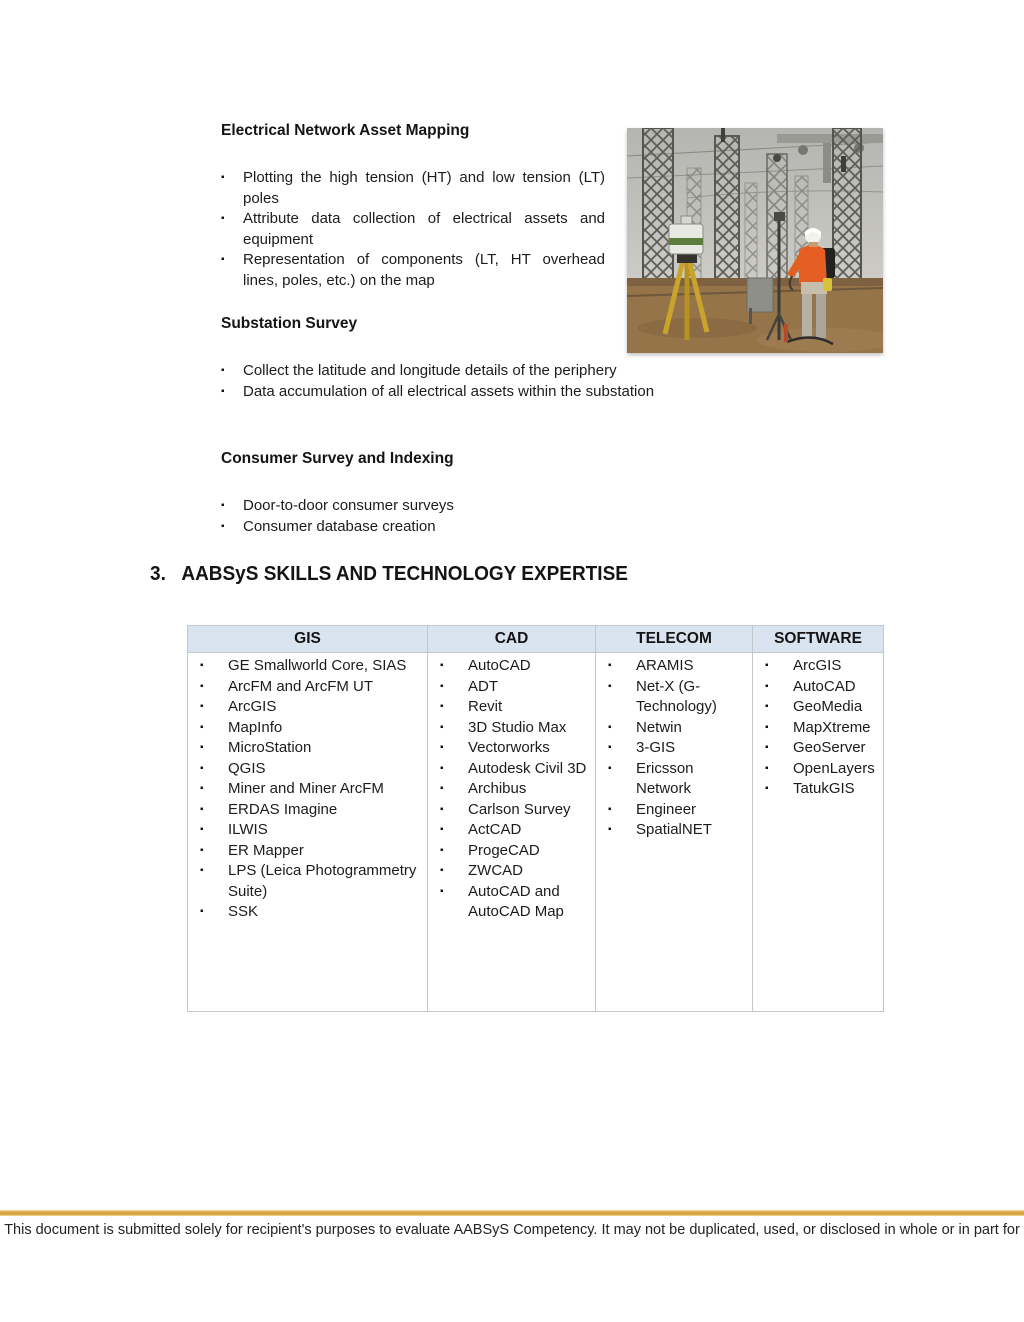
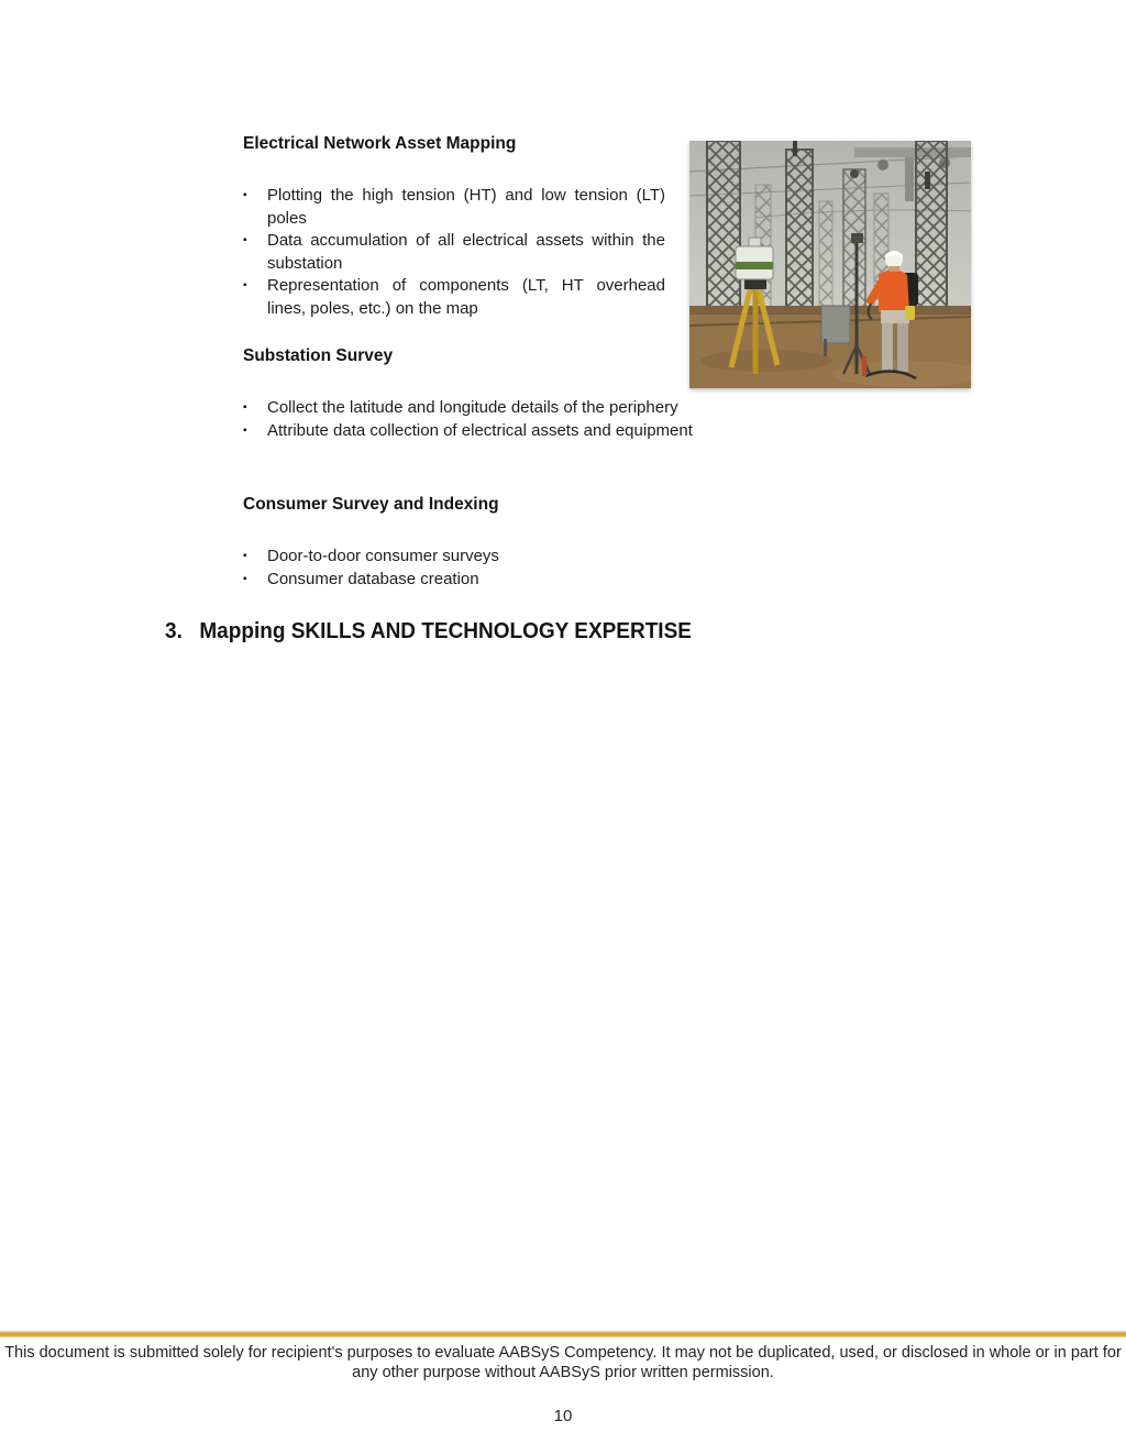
  Electrical Network Asset Mapping
  ▪
  Plotting the high tension (HT) and low tension (LT) poles
  ▪
- Attribute data collection of electrical assets and equipment
+ Data accumulation of all electrical assets within the substation
  ▪
  Representation of components (LT, HT overhead lines, poles, etc.) on the map
  Substation Survey
  ▪
  Collect the latitude and longitude details of the periphery
  ▪
- Data accumulation of all electrical assets within the substation
+ Attribute data collection of electrical assets and equipment
  Consumer Survey and Indexing
  ▪
  Door-to-door consumer surveys
  ▪
  Consumer database creation
  3.
- AABSyS SKILLS AND TECHNOLOGY EXPERTISE
+ Mapping SKILLS AND TECHNOLOGY EXPERTISE
- GIS	CAD	TELECOM	SOFTWARE
- ▪ GE Smallworld Core, SIAS ▪ ArcFM and ArcFM UT ▪ ArcGIS ▪ MapInfo ▪ MicroStation ▪ QGIS ▪ Miner and Miner ArcFM ▪ ERDAS Imagine ▪ ILWIS ▪ ER Mapper ▪ LPS (Leica Photogrammetry Suite) ▪ SSK	▪ AutoCAD ▪ ADT ▪ Revit ▪ 3D Studio Max ▪ Vectorworks ▪ Autodesk Civil 3D ▪ Archibus ▪ Carlson Survey ▪ ActCAD ▪ ProgeCAD ▪ ZWCAD ▪ AutoCAD and AutoCAD Map	▪ ARAMIS ▪ Net-X (G-Technology) ▪ Netwin ▪ 3-GIS ▪ Ericsson Network ▪ Engineer ▪ SpatialNET	▪ ArcGIS ▪ AutoCAD ▪ GeoMedia ▪ MapXtreme ▪ GeoServer ▪ OpenLayers ▪ TatukGIS
  This document is submitted solely for recipient's purposes to evaluate AABSyS Competency. It may not be duplicated, used, or disclosed in whole or in part for
+ any other purpose without AABSyS prior written permission.
+ 10
